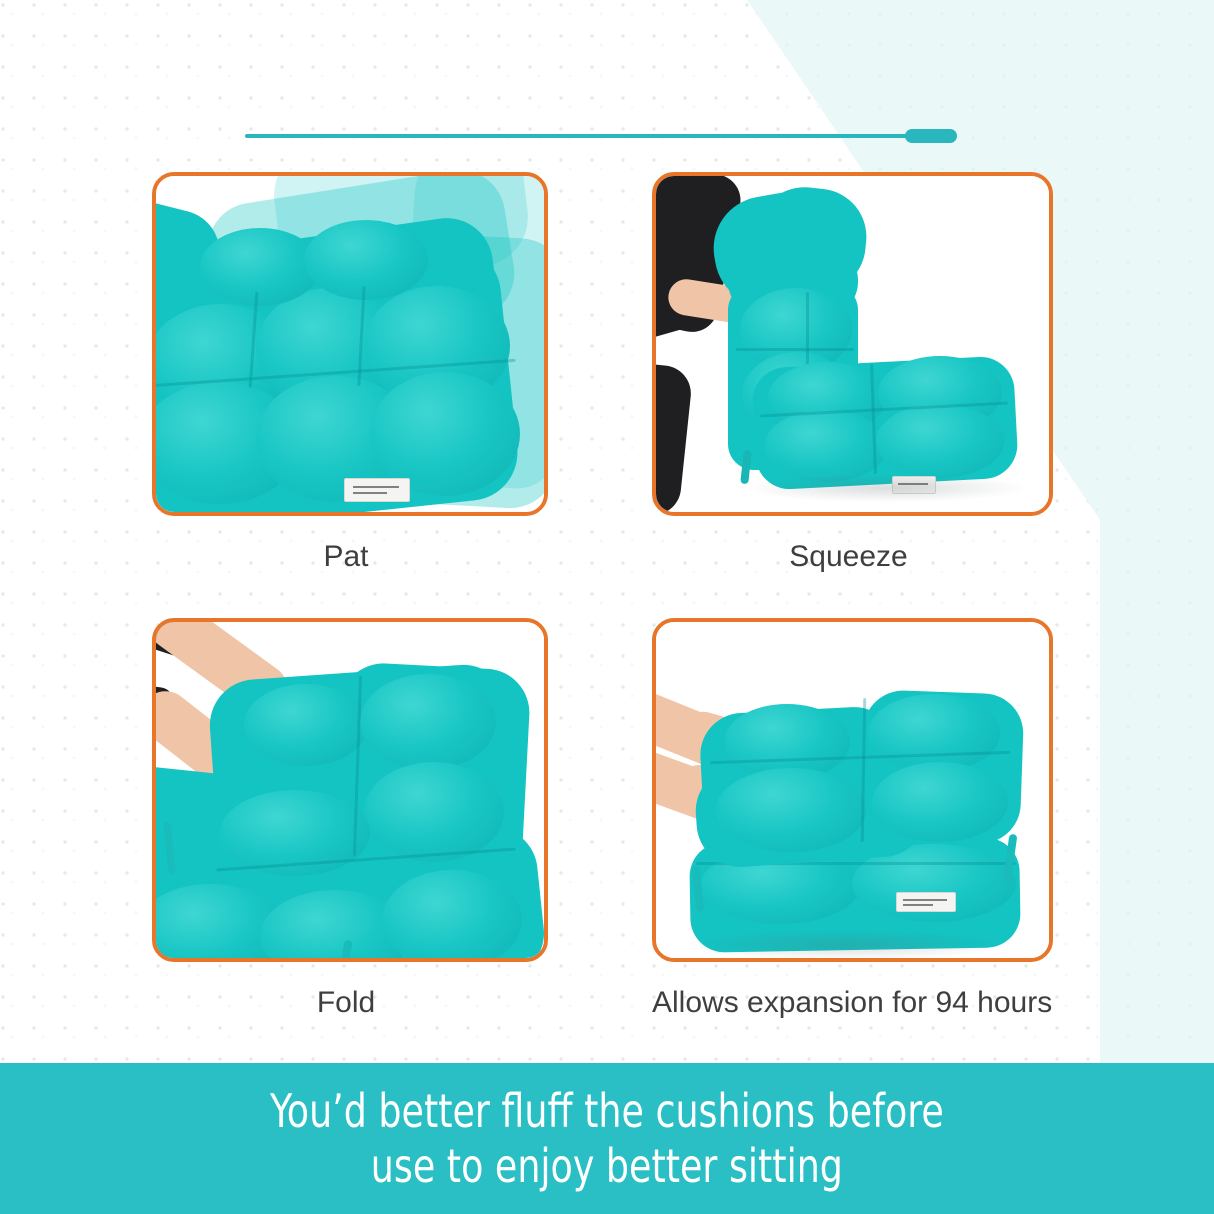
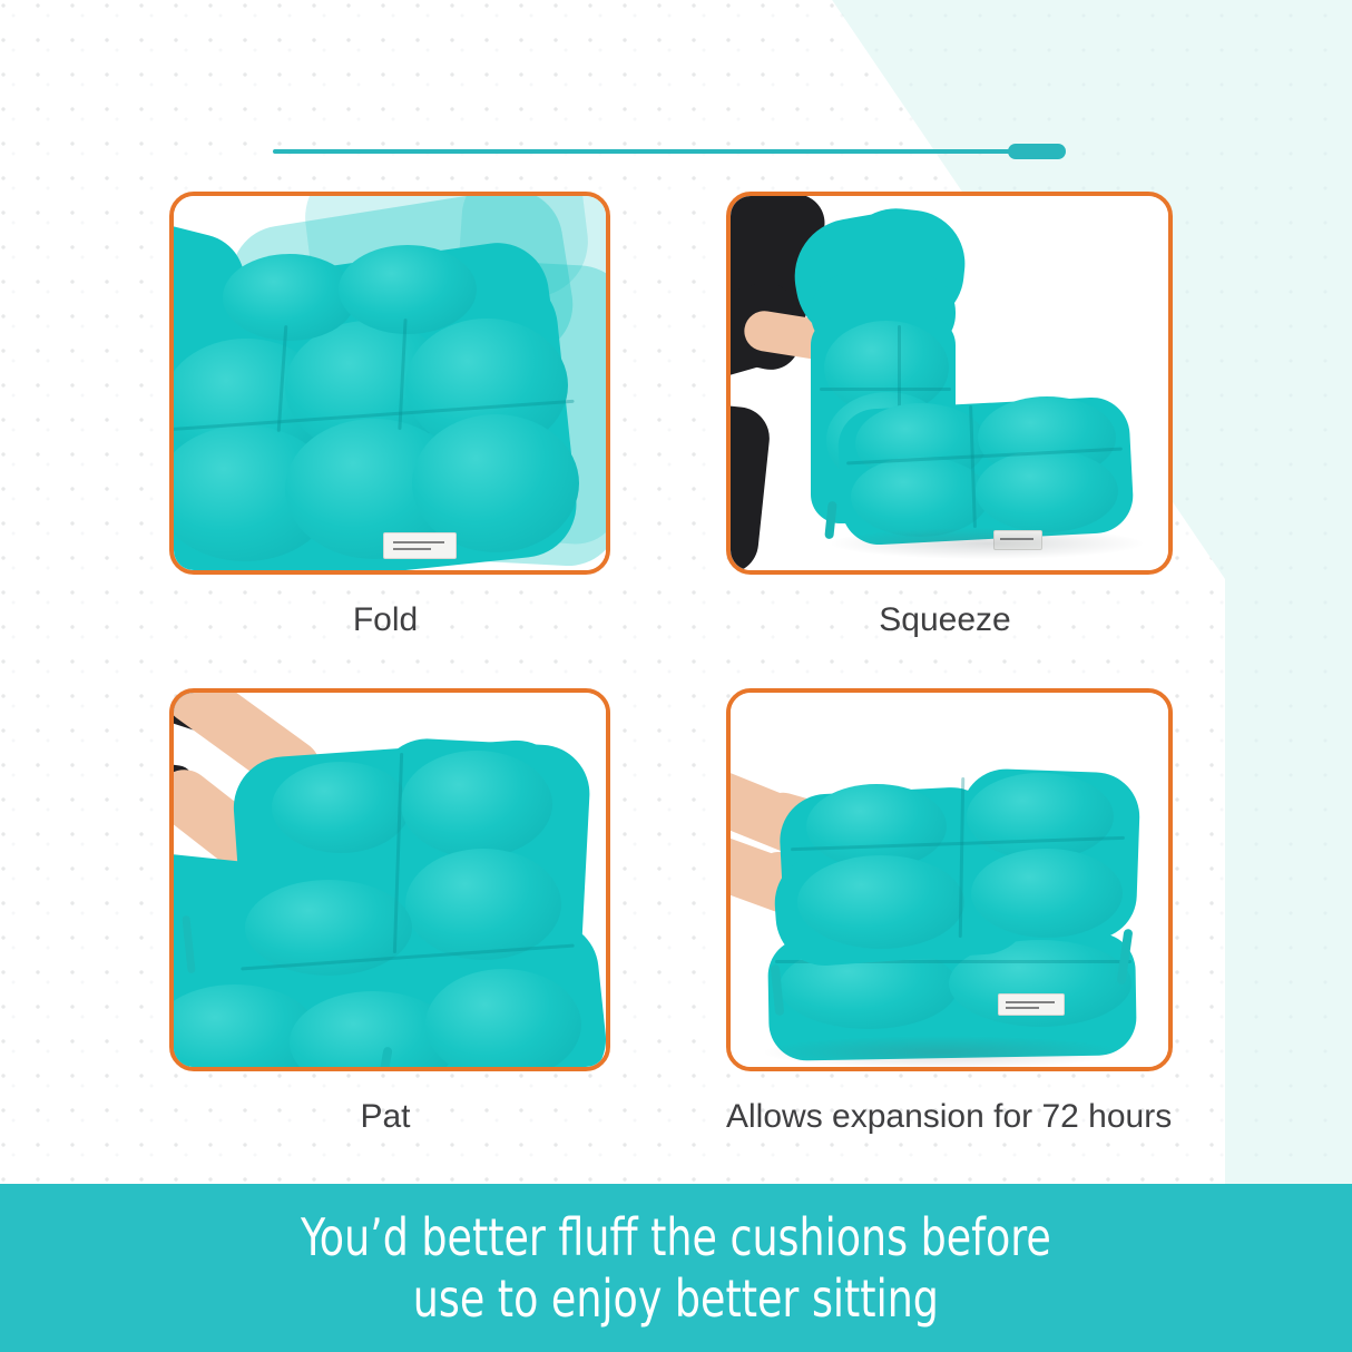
- Pat
+ Fold
  Squeeze
- Fold
+ Pat
- Allows expansion for 94 hours
+ Allows expansion for 72 hours
  You’d better fluff the cushions before
  use to enjoy better sitting
